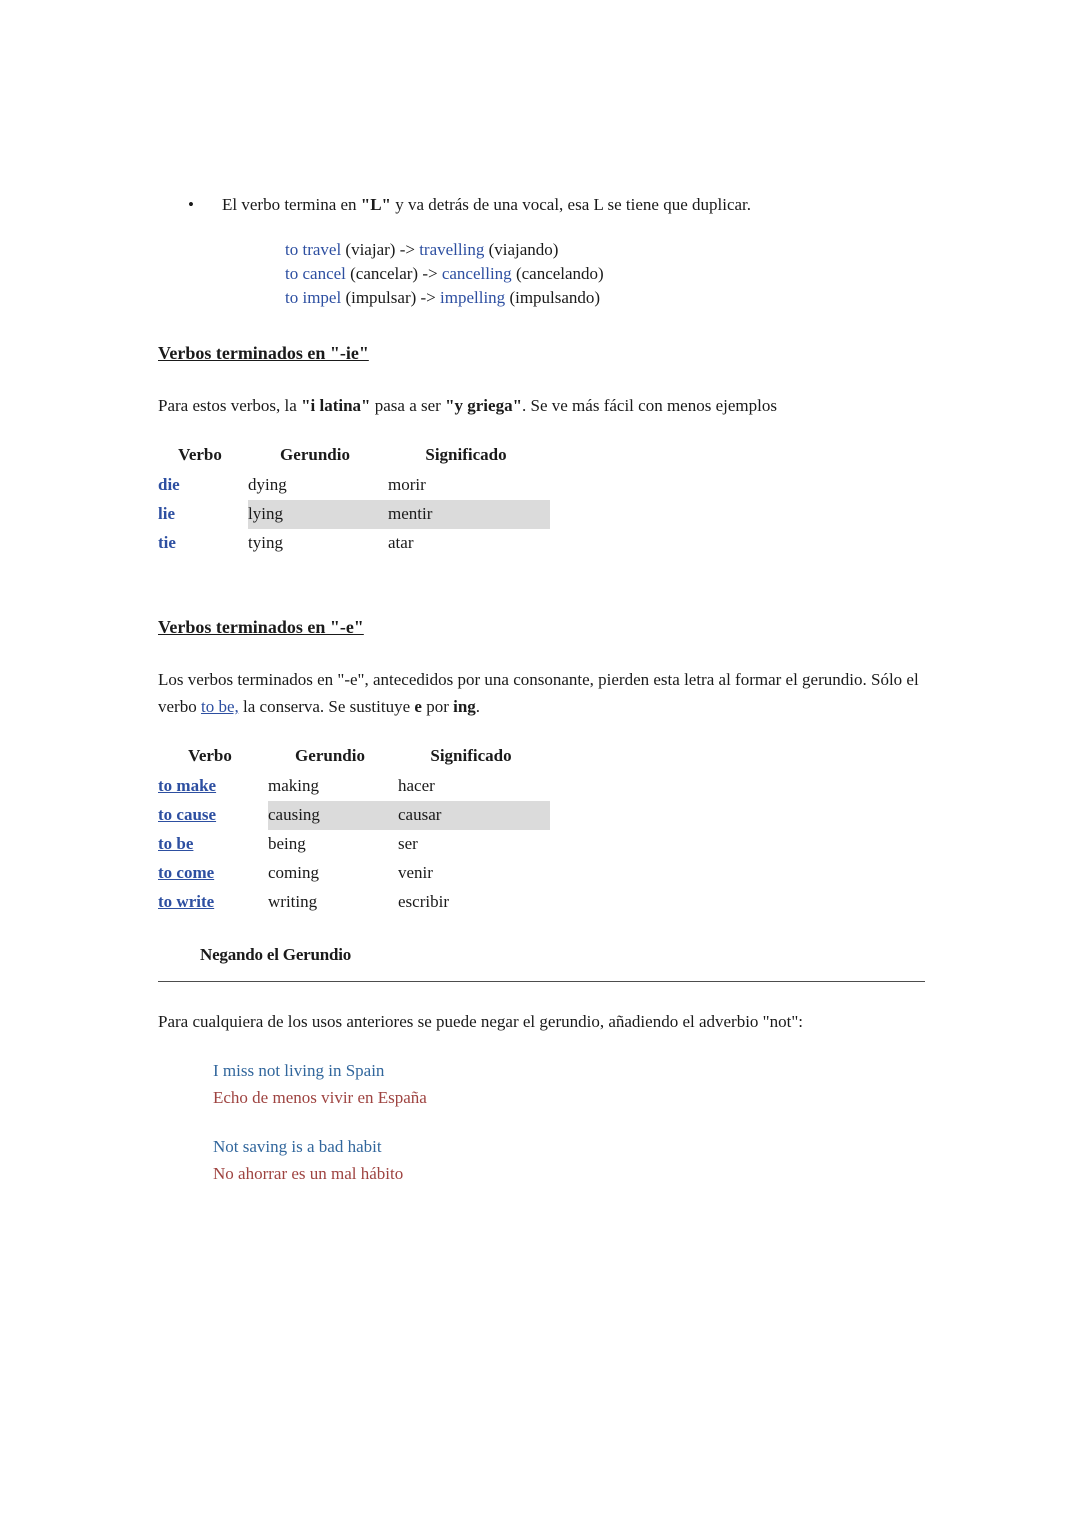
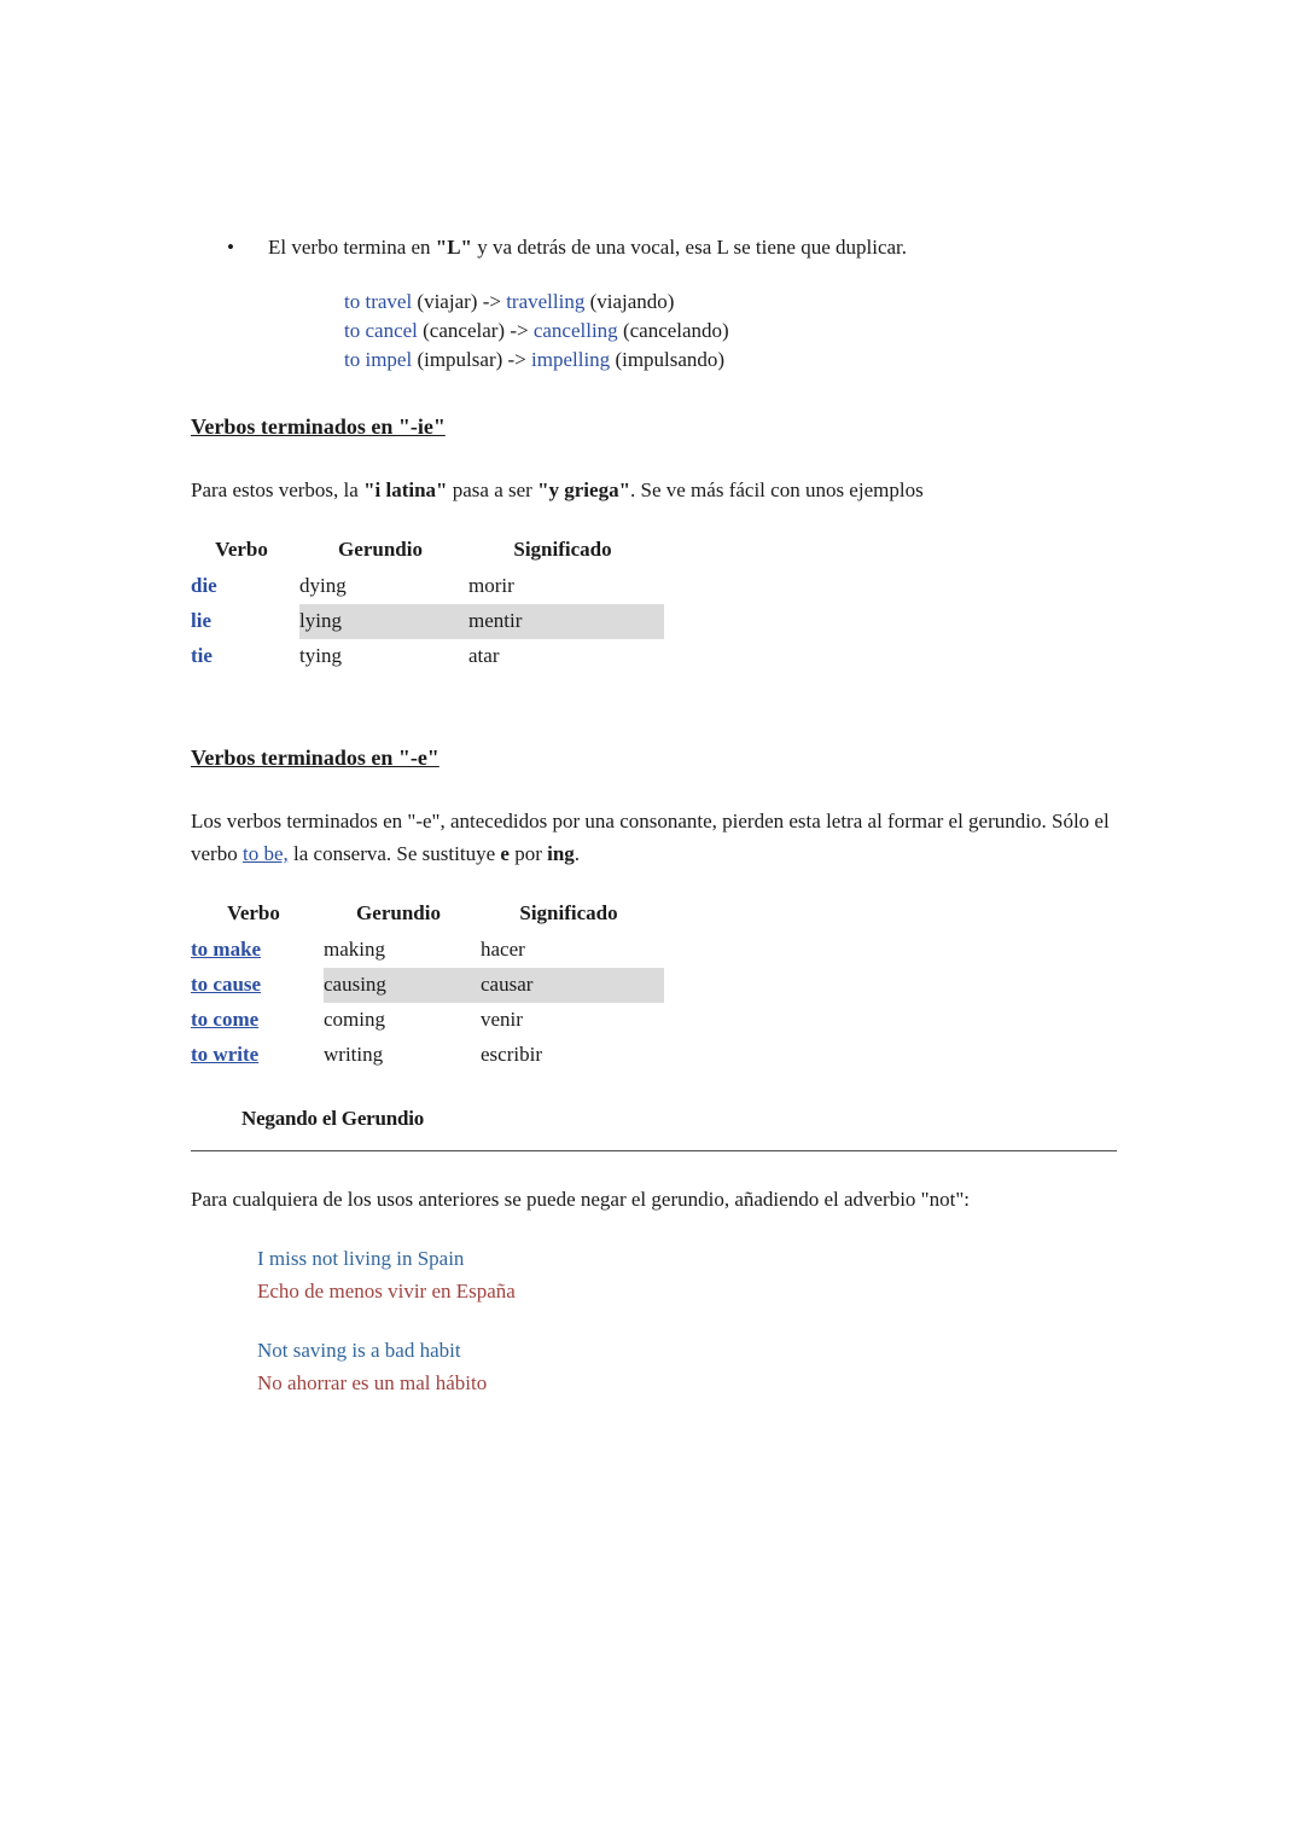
  •
  El verbo termina en "L" y va detrás de una vocal, esa L se tiene que duplicar.
  to travel (viajar) -> travelling (viajando)
  to cancel (cancelar) -> cancelling (cancelando)
  to impel (impulsar) -> impelling (impulsando)
  Verbos terminados en "-ie"
- Para estos verbos, la "i latina" pasa a ser "y griega". Se ve más fácil con menos ejemplos
+ Para estos verbos, la "i latina" pasa a ser "y griega". Se ve más fácil con unos ejemplos
  Verbo	Gerundio	Significado
  die	dying	morir
  lie	lying	mentir
  tie	tying	atar
  Verbos terminados en "-e"
  Los verbos terminados en "-e", antecedidos por una consonante, pierden esta letra al formar el gerundio. Sólo el verbo to be, la conserva. Se sustituye e por ing.
  Verbo	Gerundio	Significado
  to make	making	hacer
  to cause	causing	causar
- to be	being	ser
  to come	coming	venir
  to write	writing	escribir
  Negando el Gerundio
  Para cualquiera de los usos anteriores se puede negar el gerundio, añadiendo el adverbio "not":
  I miss not living in Spain
  Echo de menos vivir en España
  Not saving is a bad habit
  No ahorrar es un mal hábito
